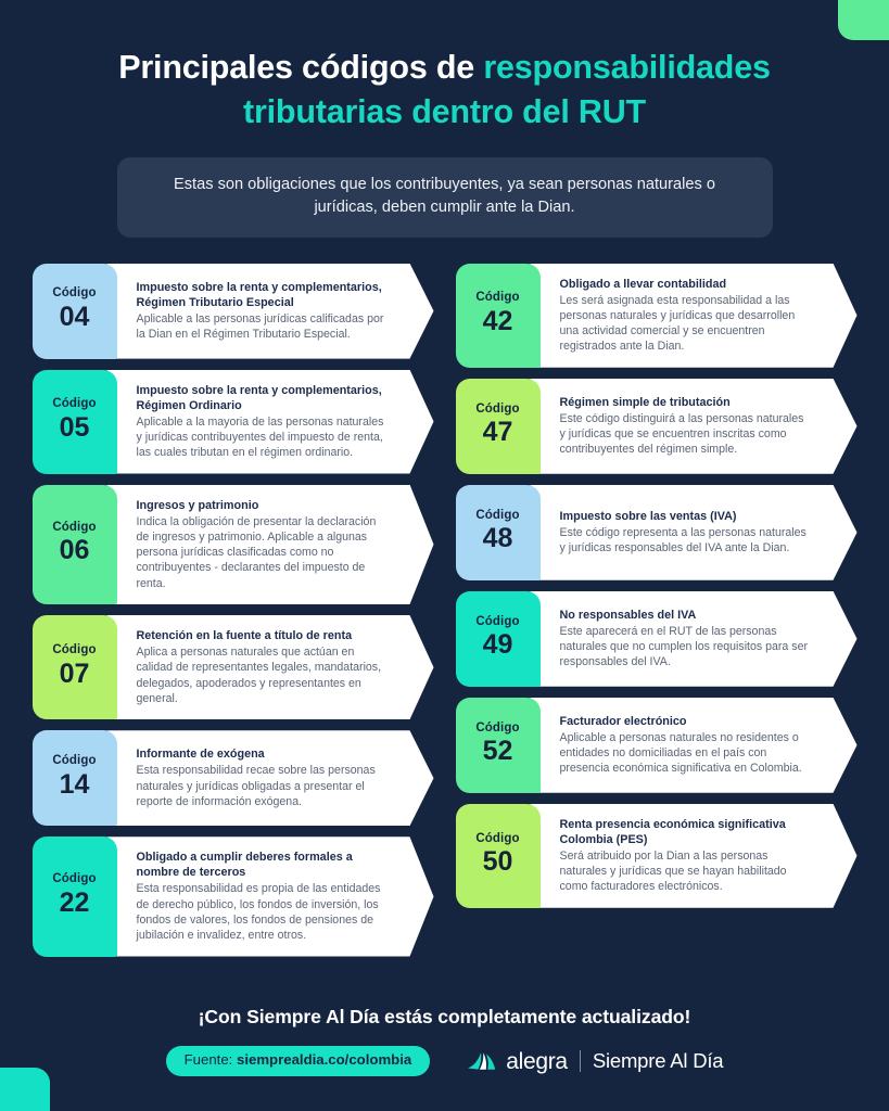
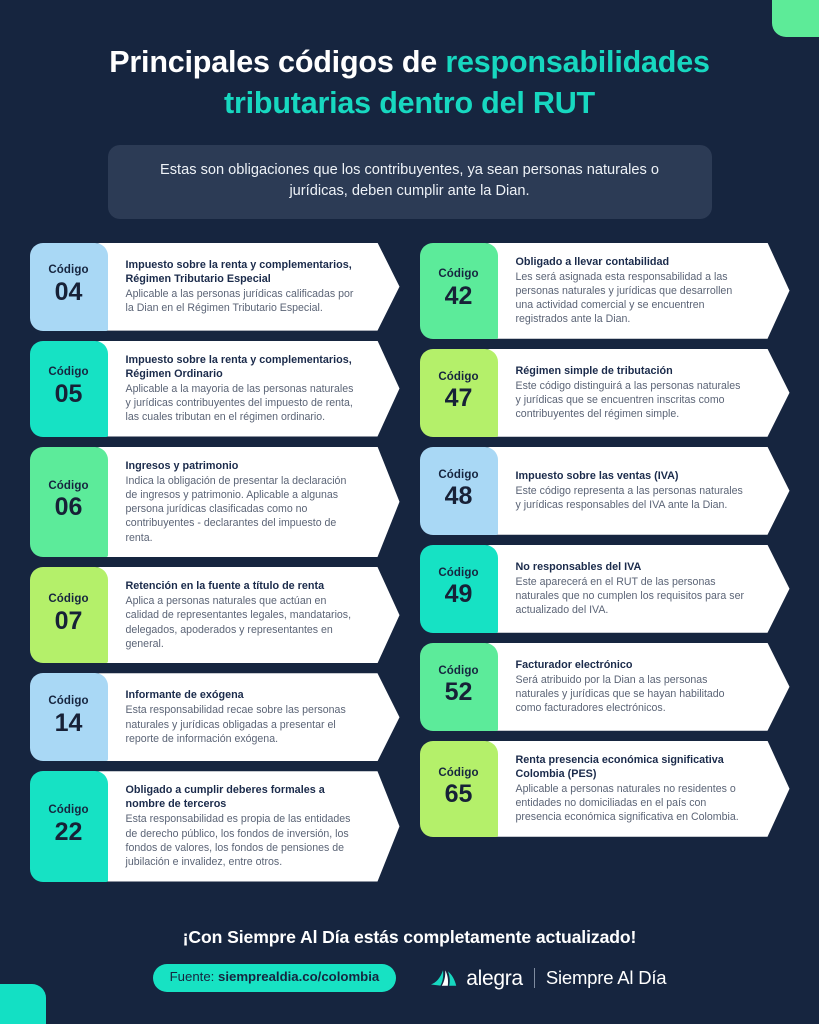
  Principales códigos de responsabilidades tributarias dentro del RUT
  Estas son obligaciones que los contribuyentes, ya sean personas naturales o jurídicas, deben cumplir ante la Dian.
  Código
  04
  Impuesto sobre la renta y complementarios, Régimen Tributario Especial
  Aplicable a las personas jurídicas calificadas por la Dian en el Régimen Tributario Especial.
  Código
  05
  Impuesto sobre la renta y complementarios, Régimen Ordinario
  Aplicable a la mayoria de las personas naturales y jurídicas contribuyentes del impuesto de renta, las cuales tributan en el régimen ordinario.
  Código
  06
  Ingresos y patrimonio
  Indica la obligación de presentar la declaración de ingresos y patrimonio. Aplicable a algunas persona jurídicas clasificadas como no contribuyentes - declarantes del impuesto de renta.
  Código
  07
  Retención en la fuente a título de renta
  Aplica a personas naturales que actúan en calidad de representantes legales, mandatarios, delegados, apoderados y representantes en general.
  Código
  14
  Informante de exógena
  Esta responsabilidad recae sobre las personas naturales y jurídicas obligadas a presentar el reporte de información exógena.
  Código
  22
  Obligado a cumplir deberes formales a nombre de terceros
  Esta responsabilidad es propia de las entidades de derecho público, los fondos de inversión, los fondos de valores, los fondos de pensiones de jubilación e invalidez, entre otros.
  Código
  42
  Obligado a llevar contabilidad
  Les será asignada esta responsabilidad a las personas naturales y jurídicas que desarrollen una actividad comercial y se encuentren registrados ante la Dian.
  Código
  47
  Régimen simple de tributación
  Este código distinguirá a las personas naturales y jurídicas que se encuentren inscritas como contribuyentes del régimen simple.
  Código
  48
  Impuesto sobre las ventas (IVA)
  Este código representa a las personas naturales y jurídicas responsables del IVA ante la Dian.
  Código
  49
  No responsables del IVA
- Este aparecerá en el RUT de las personas naturales que no cumplen los requisitos para ser responsables del IVA.
+ Este aparecerá en el RUT de las personas naturales que no cumplen los requisitos para ser actualizado del IVA.
  Código
  52
  Facturador electrónico
- Aplicable a personas naturales no residentes o entidades no domiciliadas en el país con presencia económica significativa en Colombia.
+ Será atribuido por la Dian a las personas naturales y jurídicas que se hayan habilitado como facturadores electrónicos.
  Código
- 50
+ 65
  Renta presencia económica significativa Colombia (PES)
- Será atribuido por la Dian a las personas naturales y jurídicas que se hayan habilitado como facturadores electrónicos.
+ Aplicable a personas naturales no residentes o entidades no domiciliadas en el país con presencia económica significativa en Colombia.
  ¡Con Siempre Al Día estás completamente actualizado!
  Fuente: siemprealdia.co/colombia
  alegra
  Siempre Al Día
